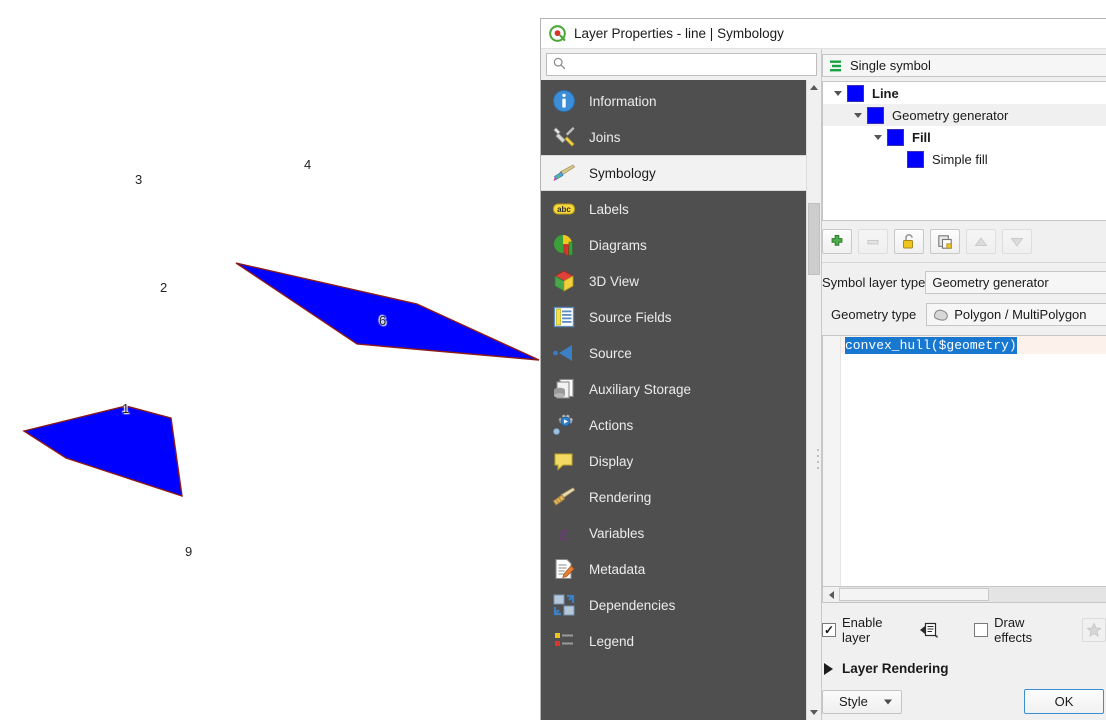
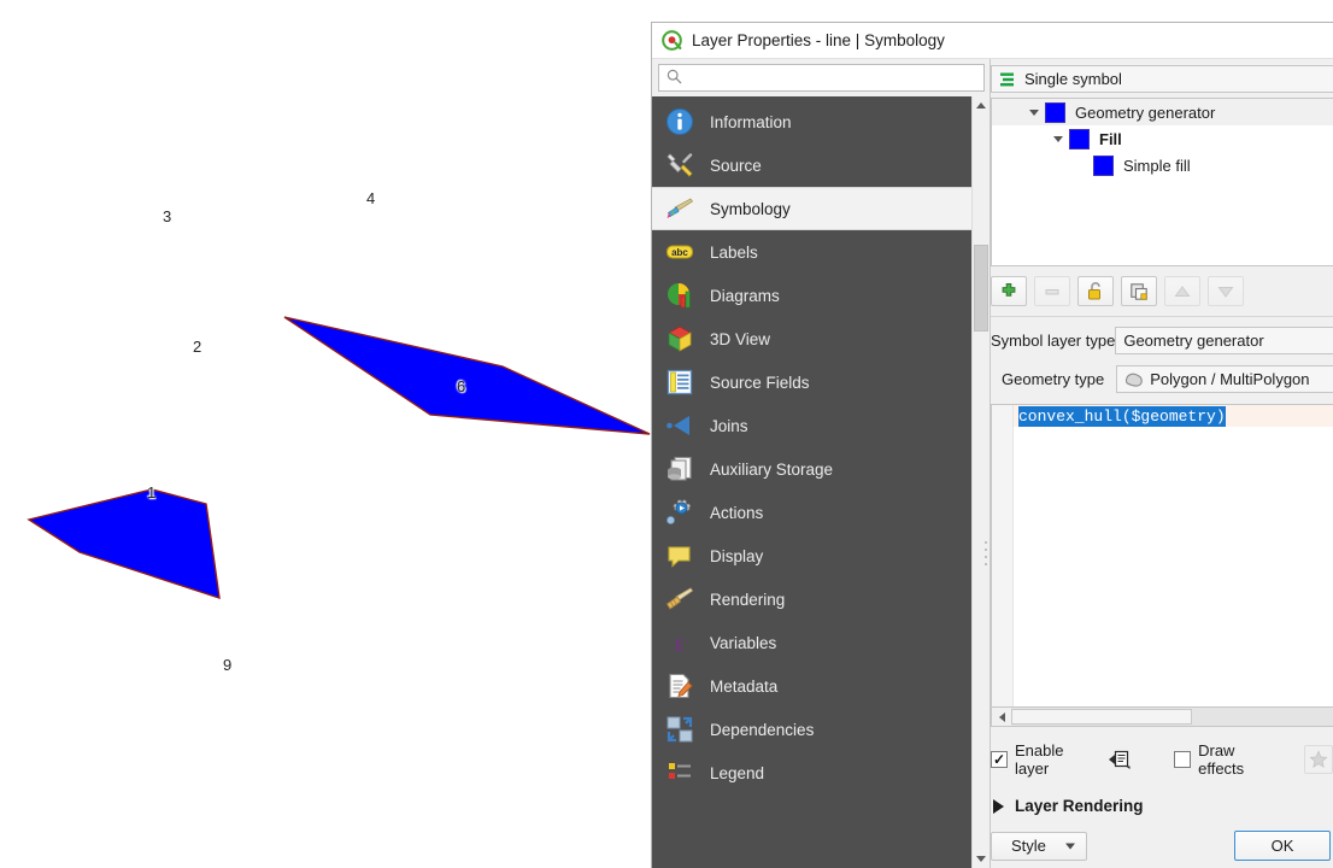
  3
  4
  2
  6
  1
  9
  Layer Properties - line | Symbology
  Information
- Joins
+ Source
  Symbology
  abc
  Labels
  Diagrams
  3D View
  Source Fields
- Source
+ Joins
  Auxiliary Storage
  Actions
  Display
  Rendering
  ε
  Variables
  Metadata
  Dependencies
  Legend
  Single symbol
- Line
  Geometry generator
  Fill
  Simple fill
  Symbol layer type
  Geometry generator
  Geometry type
  Polygon / MultiPolygon
  convex_hull($geometry)
  ✓
  Enable layer
  Draw effects
  Layer Rendering
  Style
  OK
